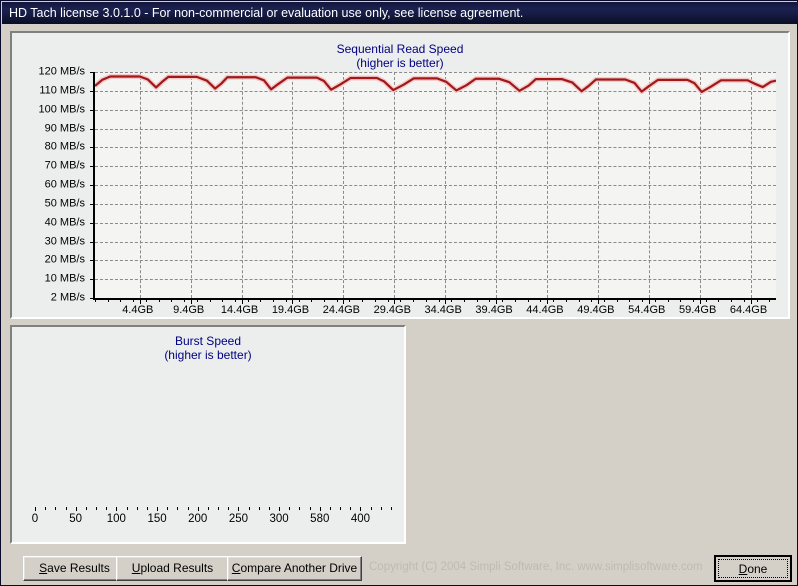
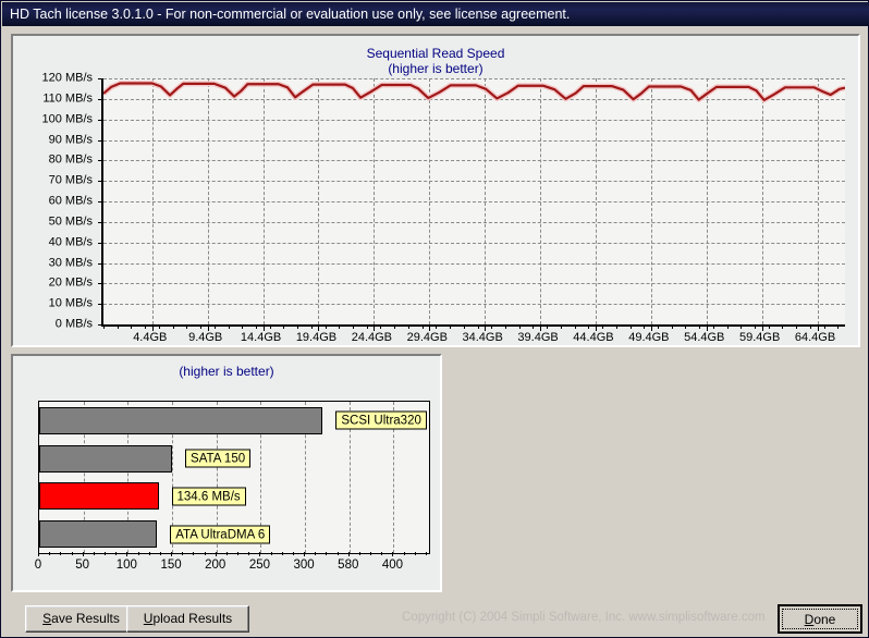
  HD Tach license 3.0.1.0 - For non-commercial or evaluation use only, see license agreement.
  Sequential Read Speed
  (higher is better)
- 2 MB/s
+ 0 MB/s
  10 MB/s
  20 MB/s
  30 MB/s
  40 MB/s
  50 MB/s
  60 MB/s
  70 MB/s
  80 MB/s
  90 MB/s
  100 MB/s
  110 MB/s
  120 MB/s
  4.4GB
  9.4GB
  14.4GB
  19.4GB
  24.4GB
  29.4GB
  34.4GB
  39.4GB
  44.4GB
  49.4GB
  54.4GB
  59.4GB
  64.4GB
- Burst Speed
  (higher is better)
+ SCSI Ultra320
+ SATA 150
+ 134.6 MB/s
+ ATA UltraDMA 6
  0
  50
  100
  150
  200
  250
  300
  580
  400
  Save Results
  Upload Results
- Compare Another Drive
  Done
